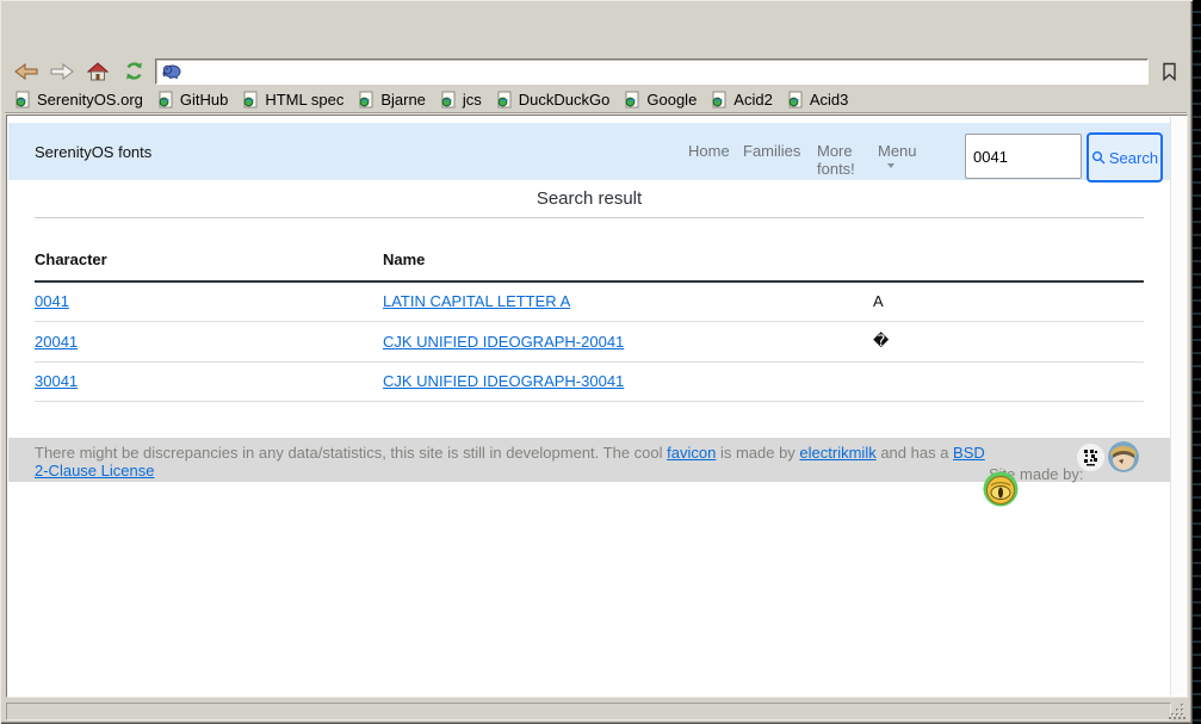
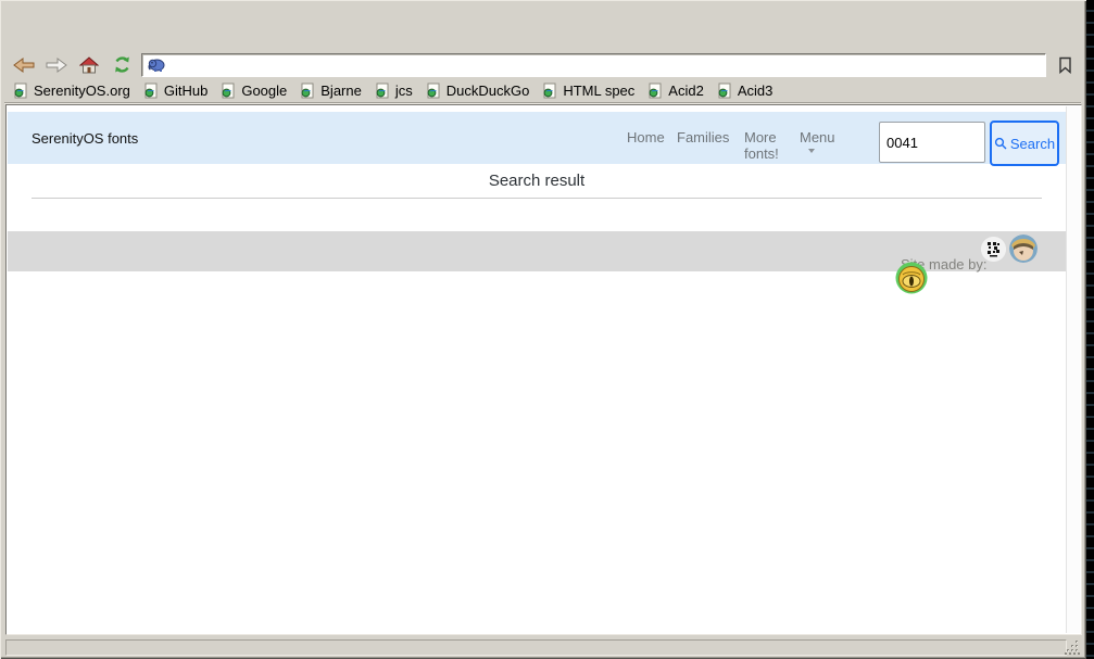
  SerenityOS.org
  GitHub
- HTML spec
+ Google
  Bjarne
  jcs
  DuckDuckGo
- Google
+ HTML spec
  Acid2
  Acid3
  SerenityOS fonts
  Home
  Families
  More fonts!
  Menu
  0041
  Search
  Search result
- Character	Name
- 0041	LATIN CAPITAL LETTER A	A
- 20041	CJK UNIFIED IDEOGRAPH-20041	�
- 30041	CJK UNIFIED IDEOGRAPH-30041
- There might be discrepancies in any data/statistics, this site is still in development. The cool favicon is made by electrikmilk and has a BSD 2-Clause License
  e made by:
